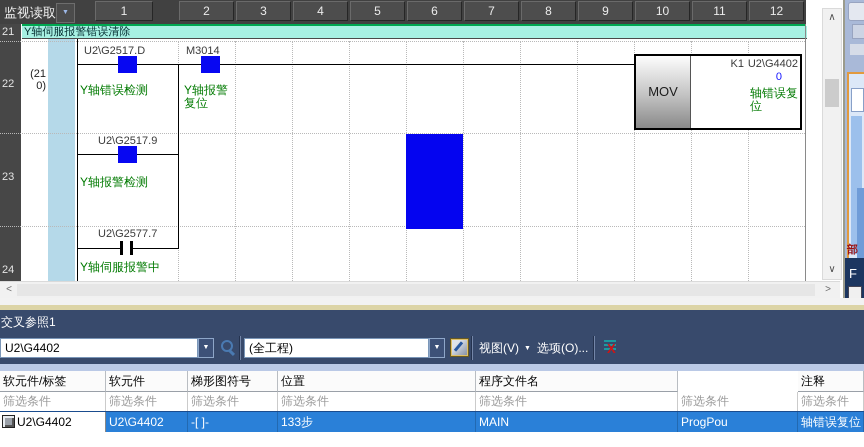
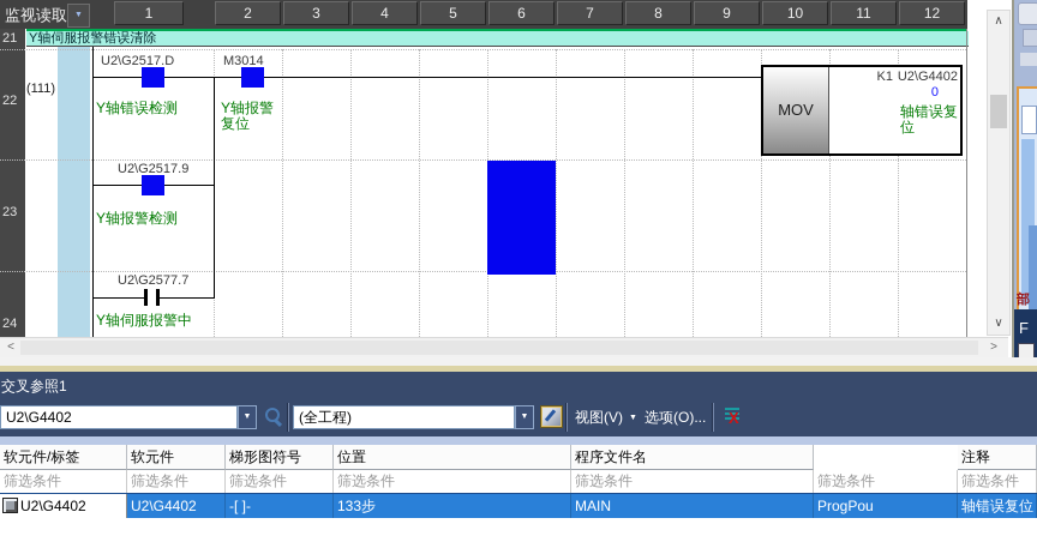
  监视读取
  1
  2
  3
  4
  5
  6
  7
  8
  9
  10
  11
  12
  21
  22
  23
  24
  Y轴伺服报警错误清除
- (210)
+ (111)
  U2\G2517.D
  M3014
  Y轴错误检测
  Y轴报警复位
  MOV
  K1
  U2\G4402
  0
  轴错误复位
  U2\G2517.9
  Y轴报警检测
  U2\G2577.7
  Y轴伺服报警中
  ∧
  ∨
  <
  >
  部
  F
  交叉参照1
  U2\G4402
  (全工程)
  视图(V)
  选项(O)...
  X
  软元件/标签
  软元件
  梯形图符号
  位置
  程序文件名
  注释
  筛选条件
  筛选条件
  筛选条件
  筛选条件
  筛选条件
  筛选条件
  筛选条件
  U2\G4402
  U2\G4402
  -[ ]-
  133步
  MAIN
  ProgPou
  轴错误复位
